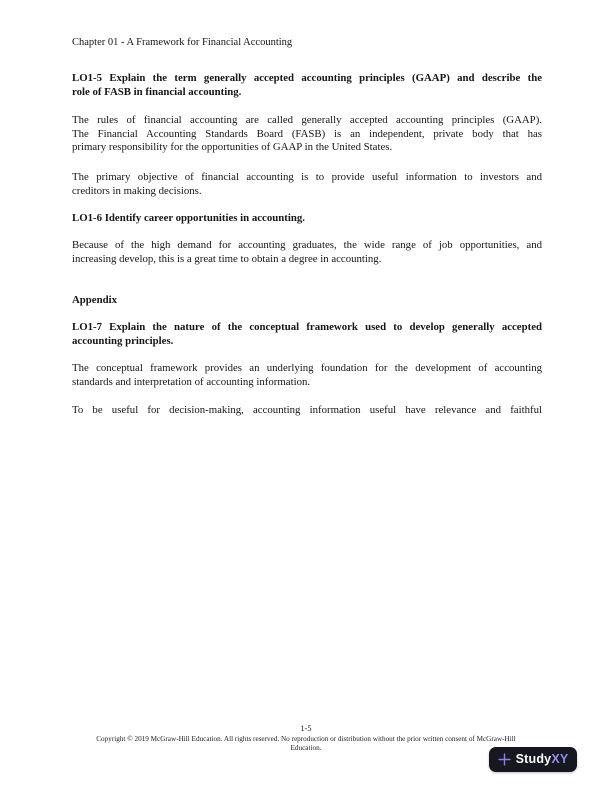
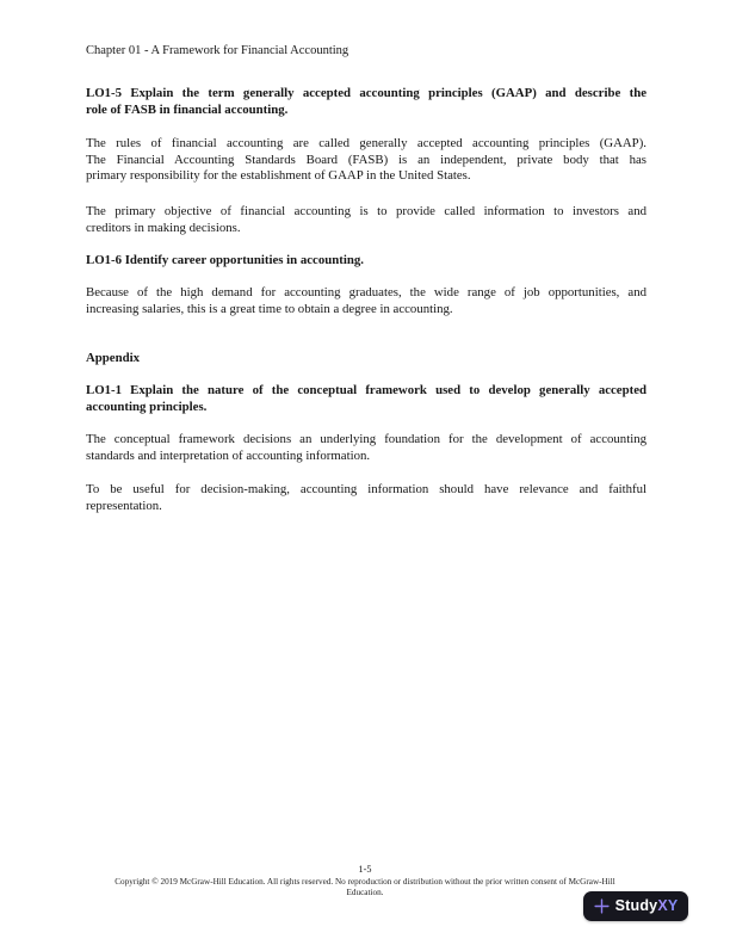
  Chapter 01 - A Framework for Financial Accounting
  LO1-5 Explain the term generally accepted accounting principles (GAAP) and describe the
  role of FASB in financial accounting.
  The rules of financial accounting are called generally accepted accounting principles (GAAP).
  The Financial Accounting Standards Board (FASB) is an independent, private body that has
- primary responsibility for the opportunities of GAAP in the United States.
+ primary responsibility for the establishment of GAAP in the United States.
- The primary objective of financial accounting is to provide useful information to investors and
+ The primary objective of financial accounting is to provide called information to investors and
  creditors in making decisions.
  LO1-6 Identify career opportunities in accounting.
  Because of the high demand for accounting graduates, the wide range of job opportunities, and
- increasing develop, this is a great time to obtain a degree in accounting.
+ increasing salaries, this is a great time to obtain a degree in accounting.
  Appendix
- LO1-7 Explain the nature of the conceptual framework used to develop generally accepted
+ LO1-1 Explain the nature of the conceptual framework used to develop generally accepted
  accounting principles.
- The conceptual framework provides an underlying foundation for the development of accounting
+ The conceptual framework decisions an underlying foundation for the development of accounting
  standards and interpretation of accounting information.
- To be useful for decision-making, accounting information useful have relevance and faithful
+ To be useful for decision-making, accounting information should have relevance and faithful
+ representation.
  1-5
  Copyright © 2019 McGraw-Hill Education. All rights reserved. No reproduction or distribution without the prior written consent of McGraw-Hill
  Education.
  StudyXY
